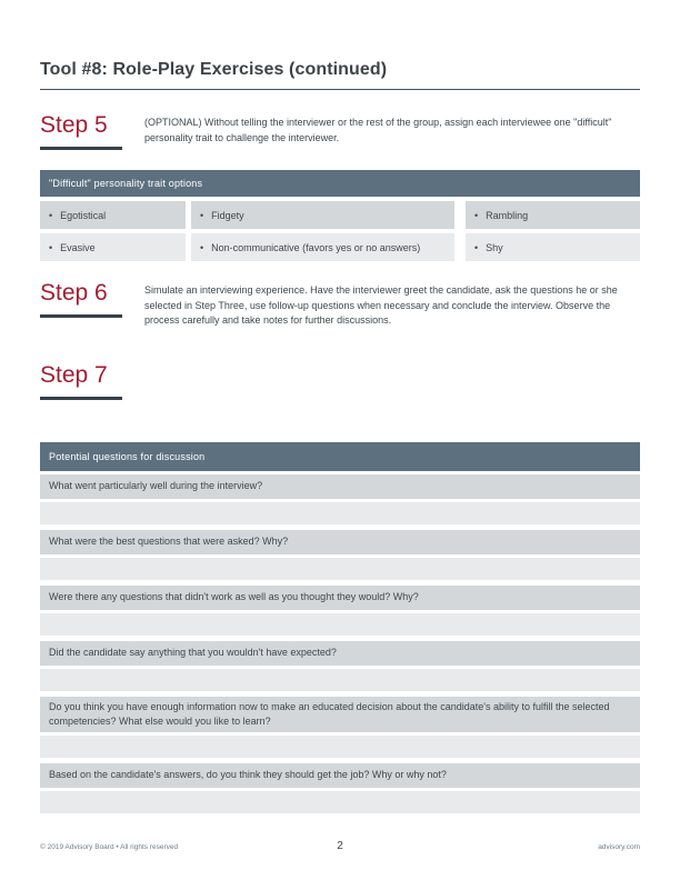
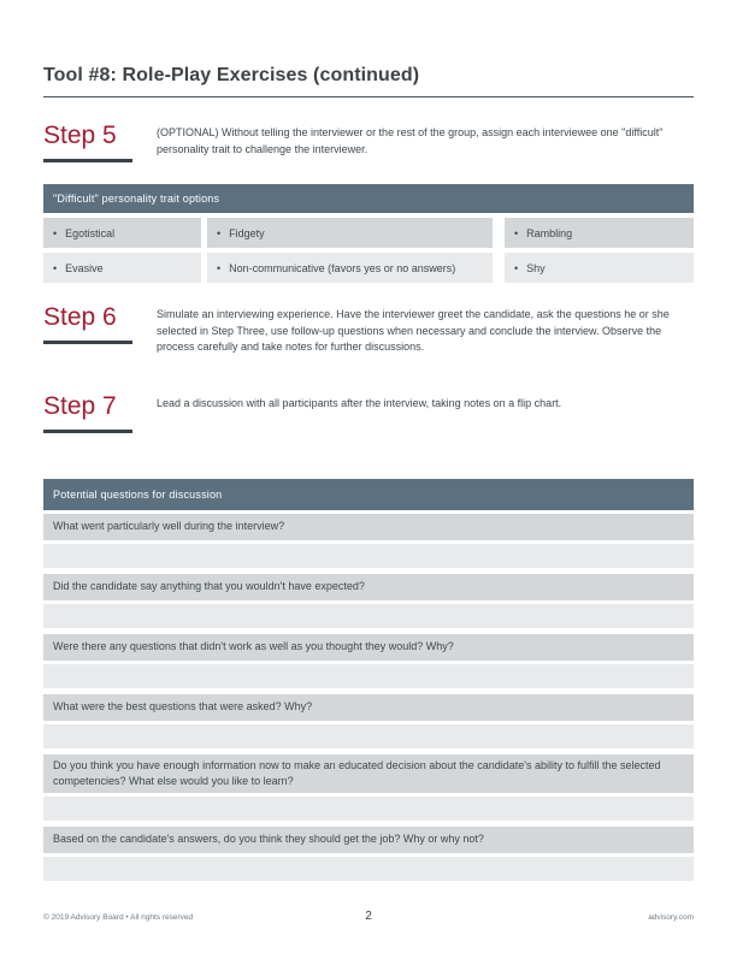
  Tool #8: Role-Play Exercises (continued)
  Step 5
  (OPTIONAL) Without telling the interviewer or the rest of the group, assign each interviewee one "difficult" personality trait to challenge the interviewer.
  "Difficult" personality trait options
  Egotistical
  Fidgety
  Rambling
  Evasive
  Non-communicative (favors yes or no answers)
  Shy
  Step 6
  Simulate an interviewing experience. Have the interviewer greet the candidate, ask the questions he or she selected in Step Three, use follow-up questions when necessary and conclude the interview. Observe the process carefully and take notes for further discussions.
  Step 7
+ Lead a discussion with all participants after the interview, taking notes on a flip chart.
  Potential questions for discussion
  What went particularly well during the interview?
- What were the best questions that were asked? Why?
+ Did the candidate say anything that you wouldn't have expected?
  Were there any questions that didn't work as well as you thought they would? Why?
- Did the candidate say anything that you wouldn't have expected?
+ What were the best questions that were asked? Why?
  Do you think you have enough information now to make an educated decision about the candidate's ability to fulfill the selected competencies? What else would you like to learn?
  Based on the candidate's answers, do you think they should get the job? Why or why not?
  2
